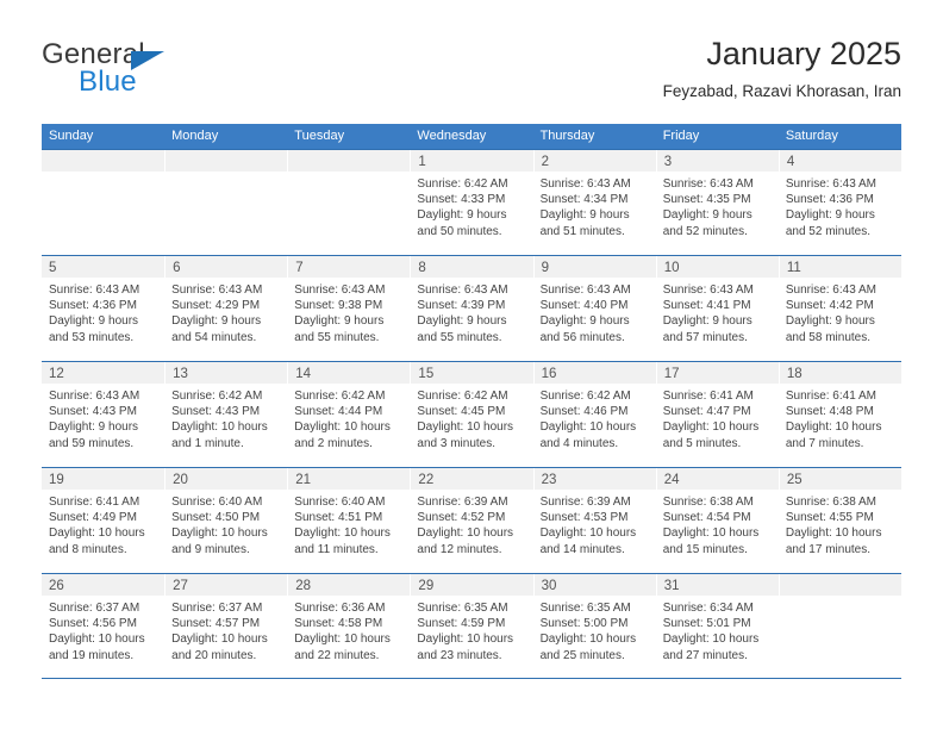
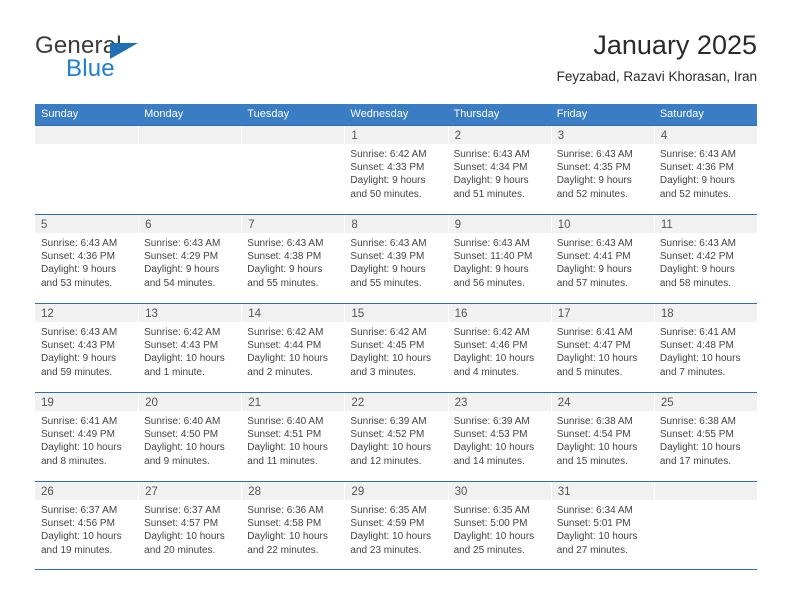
  General
  Blue
  January 2025
  Feyzabad, Razavi Khorasan, Iran
  Sunday
  Monday
  Tuesday
  Wednesday
  Thursday
  Friday
  Saturday
  1
  Sunrise: 6:42 AM
  Sunset: 4:33 PM
  Daylight: 9 hours
  and 50 minutes.
  2
  Sunrise: 6:43 AM
  Sunset: 4:34 PM
  Daylight: 9 hours
  and 51 minutes.
  3
  Sunrise: 6:43 AM
  Sunset: 4:35 PM
  Daylight: 9 hours
  and 52 minutes.
  4
  Sunrise: 6:43 AM
  Sunset: 4:36 PM
  Daylight: 9 hours
  and 52 minutes.
  5
  Sunrise: 6:43 AM
  Sunset: 4:36 PM
  Daylight: 9 hours
  and 53 minutes.
  6
  Sunrise: 6:43 AM
  Sunset: 4:29 PM
  Daylight: 9 hours
  and 54 minutes.
  7
  Sunrise: 6:43 AM
- Sunset: 9:38 PM
+ Sunset: 4:38 PM
  Daylight: 9 hours
  and 55 minutes.
  8
  Sunrise: 6:43 AM
  Sunset: 4:39 PM
  Daylight: 9 hours
  and 55 minutes.
  9
  Sunrise: 6:43 AM
- Sunset: 4:40 PM
+ Sunset: 11:40 PM
  Daylight: 9 hours
  and 56 minutes.
  10
  Sunrise: 6:43 AM
  Sunset: 4:41 PM
  Daylight: 9 hours
  and 57 minutes.
  11
  Sunrise: 6:43 AM
  Sunset: 4:42 PM
  Daylight: 9 hours
  and 58 minutes.
  12
  Sunrise: 6:43 AM
  Sunset: 4:43 PM
  Daylight: 9 hours
  and 59 minutes.
  13
  Sunrise: 6:42 AM
  Sunset: 4:43 PM
  Daylight: 10 hours
  and 1 minute.
  14
  Sunrise: 6:42 AM
  Sunset: 4:44 PM
  Daylight: 10 hours
  and 2 minutes.
  15
  Sunrise: 6:42 AM
  Sunset: 4:45 PM
  Daylight: 10 hours
  and 3 minutes.
  16
  Sunrise: 6:42 AM
  Sunset: 4:46 PM
  Daylight: 10 hours
  and 4 minutes.
  17
  Sunrise: 6:41 AM
  Sunset: 4:47 PM
  Daylight: 10 hours
  and 5 minutes.
  18
  Sunrise: 6:41 AM
  Sunset: 4:48 PM
  Daylight: 10 hours
  and 7 minutes.
  19
  Sunrise: 6:41 AM
  Sunset: 4:49 PM
  Daylight: 10 hours
  and 8 minutes.
  20
  Sunrise: 6:40 AM
  Sunset: 4:50 PM
  Daylight: 10 hours
  and 9 minutes.
  21
  Sunrise: 6:40 AM
  Sunset: 4:51 PM
  Daylight: 10 hours
  and 11 minutes.
  22
  Sunrise: 6:39 AM
  Sunset: 4:52 PM
  Daylight: 10 hours
  and 12 minutes.
  23
  Sunrise: 6:39 AM
  Sunset: 4:53 PM
  Daylight: 10 hours
  and 14 minutes.
  24
  Sunrise: 6:38 AM
  Sunset: 4:54 PM
  Daylight: 10 hours
  and 15 minutes.
  25
  Sunrise: 6:38 AM
  Sunset: 4:55 PM
  Daylight: 10 hours
  and 17 minutes.
  26
  Sunrise: 6:37 AM
  Sunset: 4:56 PM
  Daylight: 10 hours
  and 19 minutes.
  27
  Sunrise: 6:37 AM
  Sunset: 4:57 PM
  Daylight: 10 hours
  and 20 minutes.
  28
  Sunrise: 6:36 AM
  Sunset: 4:58 PM
  Daylight: 10 hours
  and 22 minutes.
  29
  Sunrise: 6:35 AM
  Sunset: 4:59 PM
  Daylight: 10 hours
  and 23 minutes.
  30
  Sunrise: 6:35 AM
  Sunset: 5:00 PM
  Daylight: 10 hours
  and 25 minutes.
  31
  Sunrise: 6:34 AM
  Sunset: 5:01 PM
  Daylight: 10 hours
  and 27 minutes.
